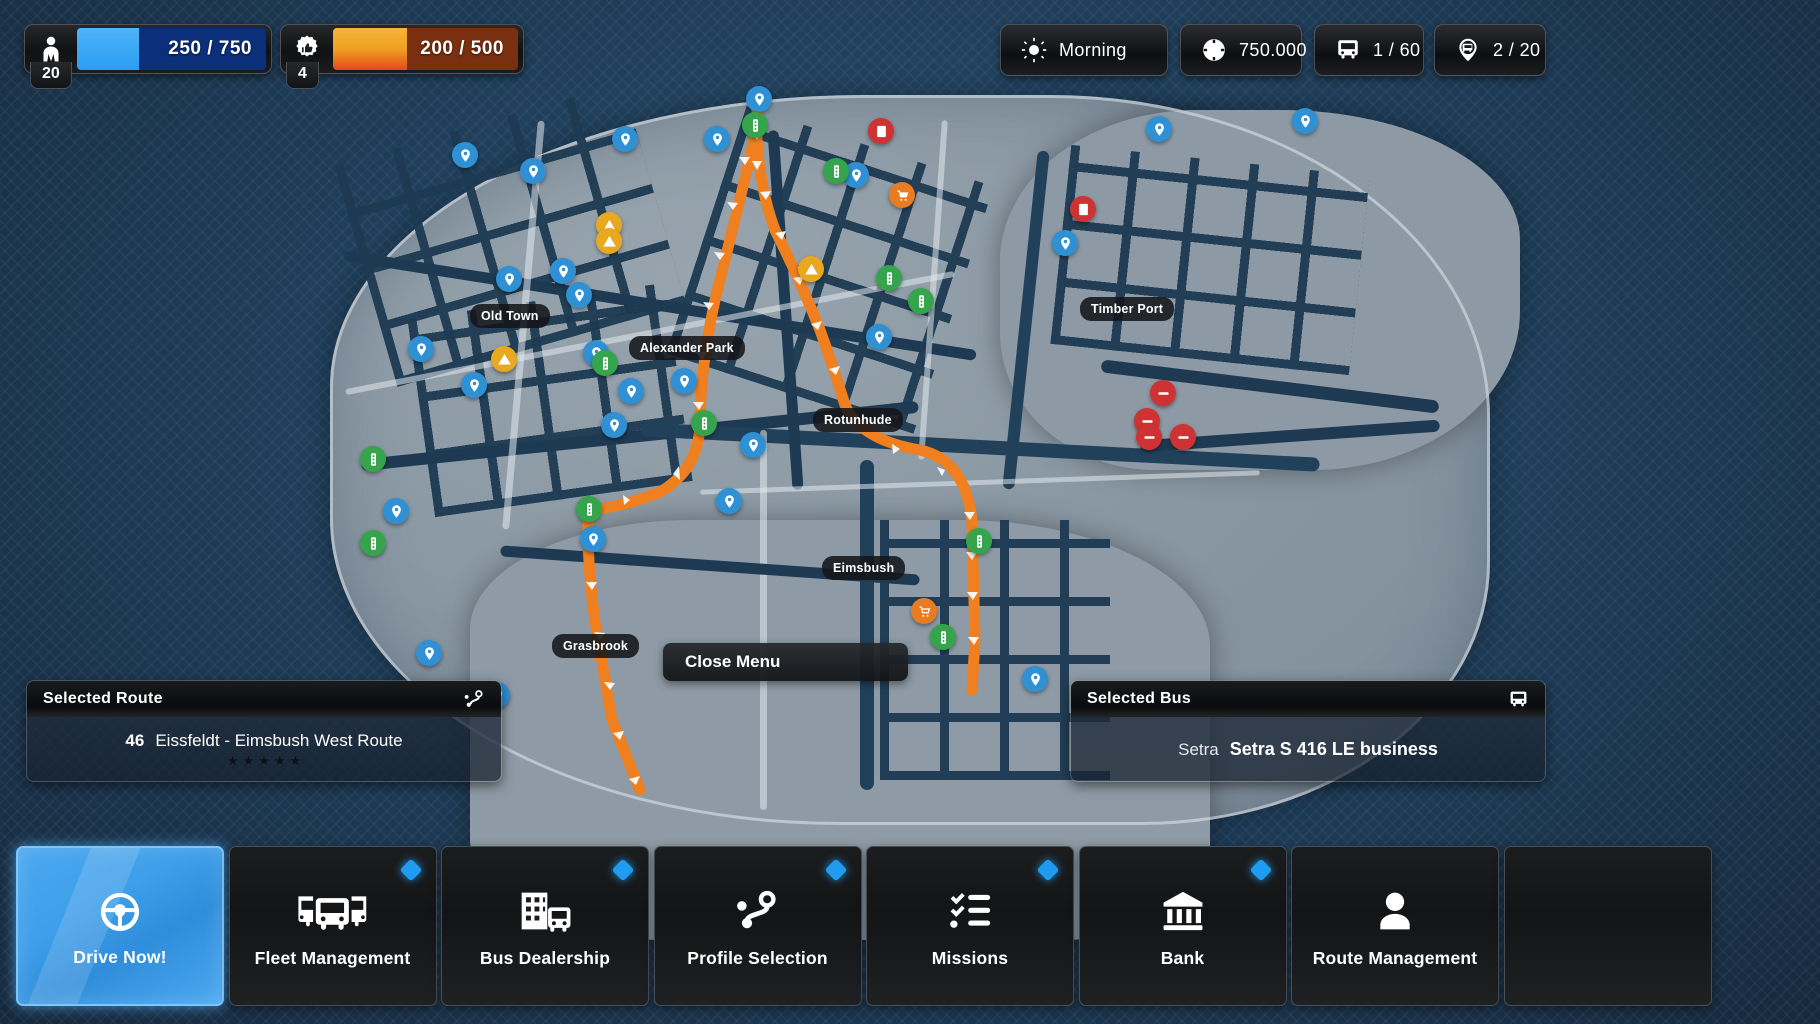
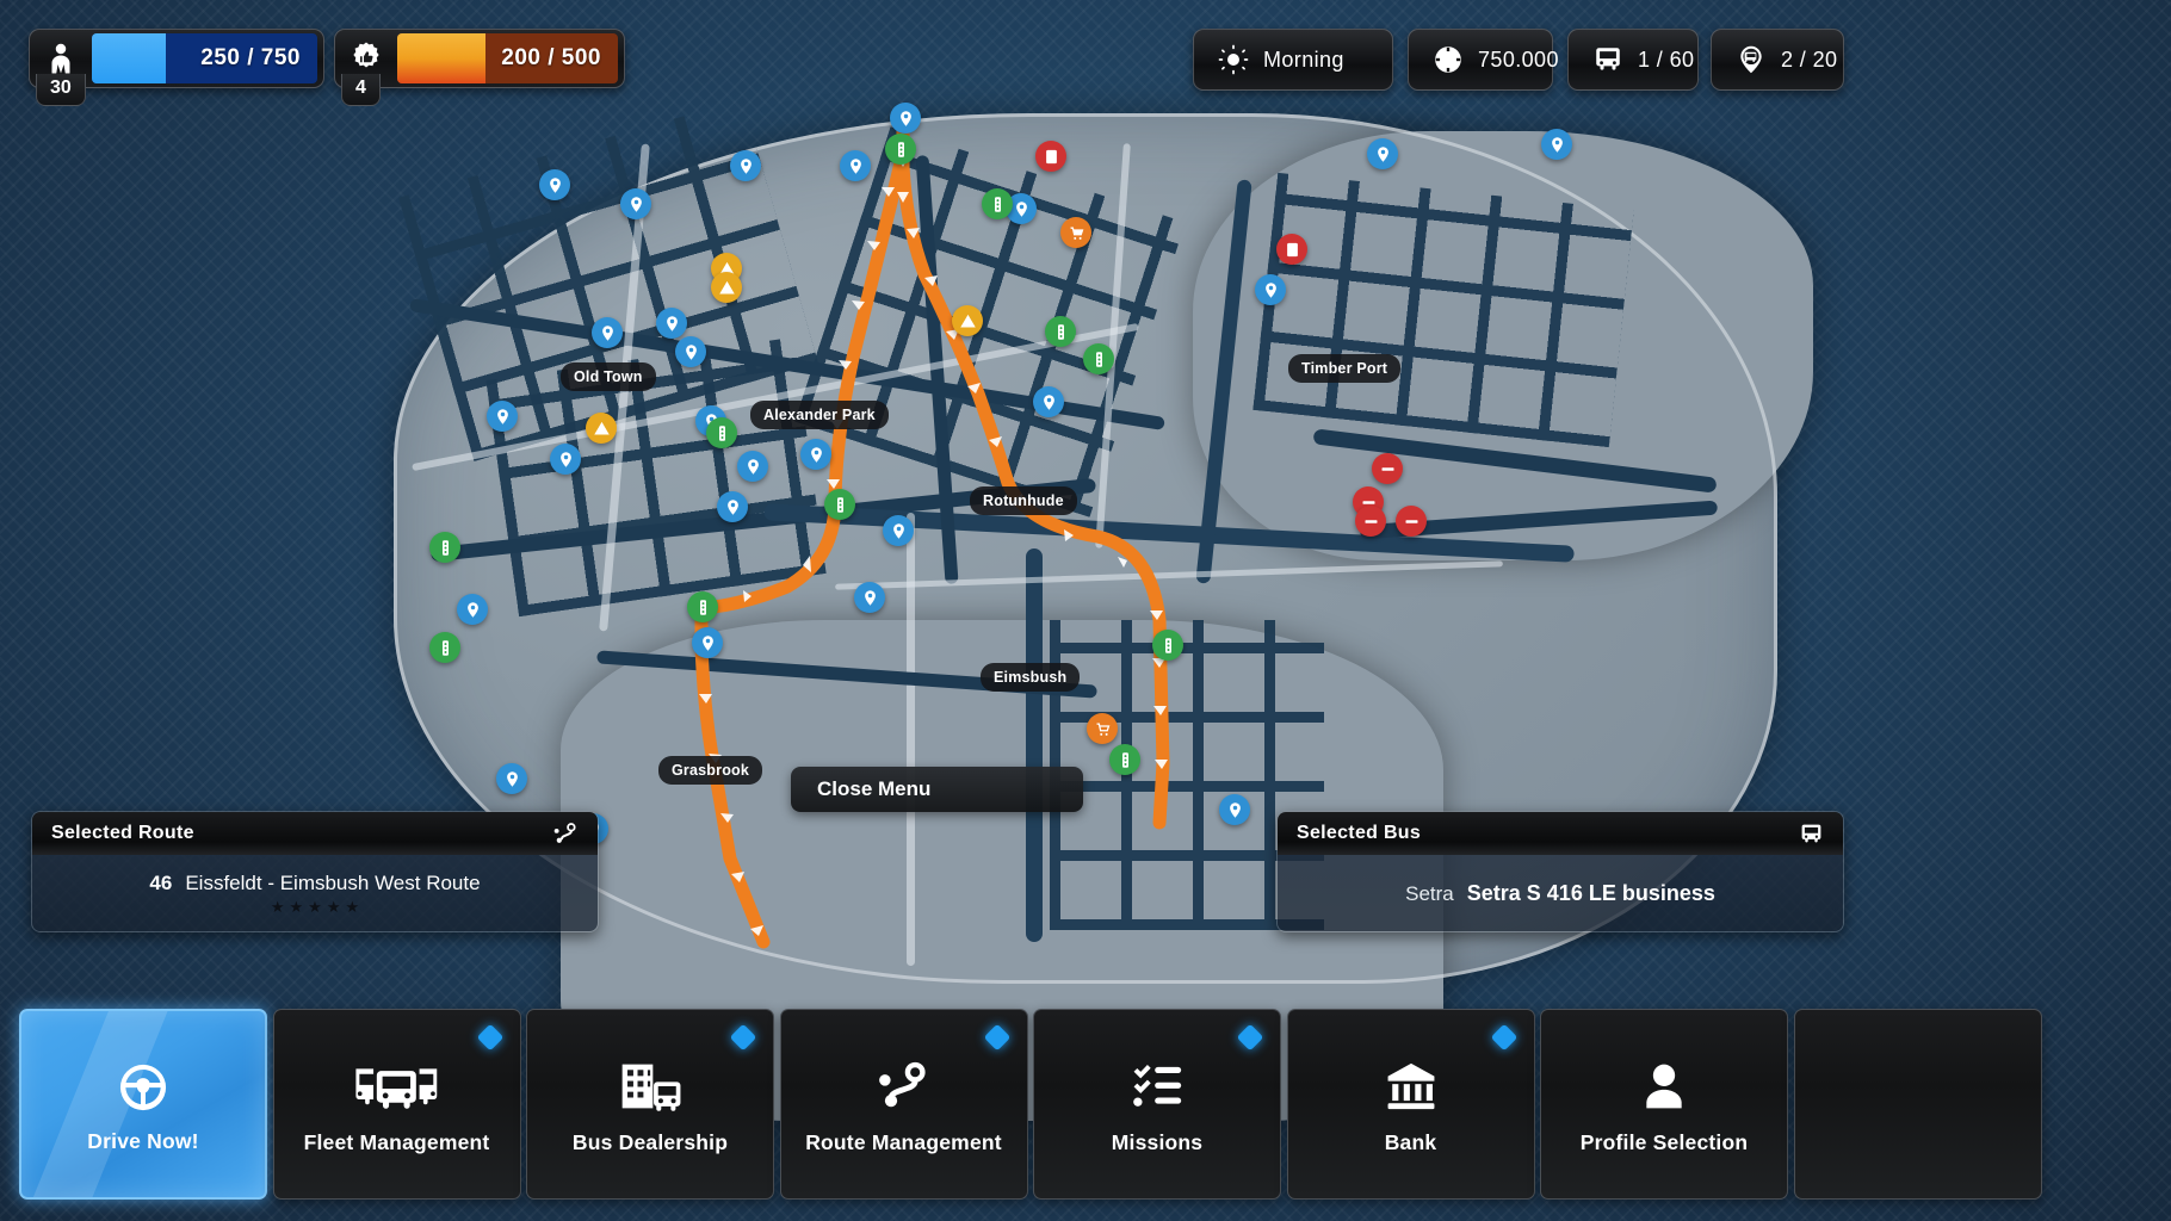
  Old Town
  Alexander Park
  Rotunhude
  Timber Port
  Eimsbush
  Grasbrook
  250 / 750
- 20
+ 30
  200 / 500
  4
  Morning
  750.000
  1 / 60
  2 / 20
  Selected Route
  46
  Eissfeldt - Eimsbush West Route
  ★
  ★
  ★
  ★
  ★
  Selected Bus
  Setra
  Setra S 416 LE business
  Close Menu
  Drive Now!
  Fleet Management
  Bus Dealership
- Profile Selection
+ Route Management
  Missions
  Bank
- Route Management
+ Profile Selection
